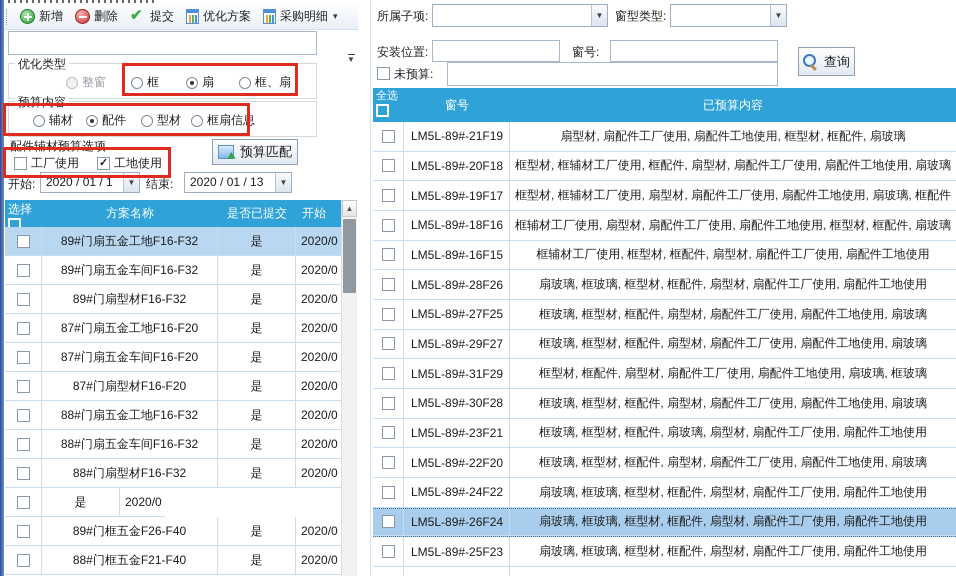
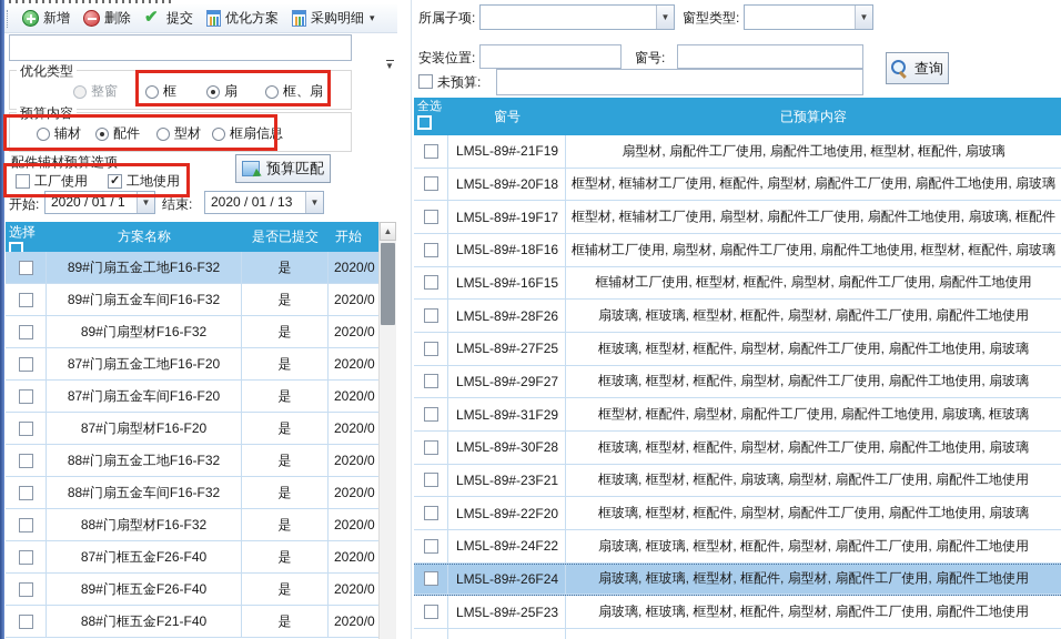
  新增
  删除
  提交
  优化方案
  采购明细
  ▾
  ▼
  优化类型
  整窗
  框
  扇
  框、扇
  预算内容
  辅材
  配件
  型材
  框扇信息
  配件辅材预算选项
  工厂使用
  工地使用
  预算匹配
  开始:
  2020 / 01 / 1
  ▼
  结束:
  2020 / 01 / 13
  ▼
  选择
  方案名称
  是否已提交
  开始
  89#门扇五金工地F16-F32
  是
  2020/0
  89#门扇五金车间F16-F32
  是
  2020/0
  89#门扇型材F16-F32
  是
  2020/0
  87#门扇五金工地F16-F20
  是
  2020/0
  87#门扇五金车间F16-F20
  是
  2020/0
  87#门扇型材F16-F20
  是
  2020/0
  88#门扇五金工地F16-F32
  是
  2020/0
  88#门扇五金车间F16-F32
  是
  2020/0
  88#门扇型材F16-F32
  是
  2020/0
+ 87#门框五金F26-F40
  是
  2020/0
  89#门框五金F26-F40
  是
  2020/0
  88#门框五金F21-F40
  是
  2020/0
  ▲
  所属子项:
  ▼
  窗型类型:
  ▼
  安装位置:
  窗号:
  未预算:
  查询
  全选
  窗号
  已预算内容
  LM5L-89#-21F19
  扇型材, 扇配件工厂使用, 扇配件工地使用, 框型材, 框配件, 扇玻璃
  LM5L-89#-20F18
  框型材, 框辅材工厂使用, 框配件, 扇型材, 扇配件工厂使用, 扇配件工地使用, 扇玻璃
  LM5L-89#-19F17
  框型材, 框辅材工厂使用, 扇型材, 扇配件工厂使用, 扇配件工地使用, 扇玻璃, 框配件
  LM5L-89#-18F16
  框辅材工厂使用, 扇型材, 扇配件工厂使用, 扇配件工地使用, 框型材, 框配件, 扇玻璃
  LM5L-89#-16F15
  框辅材工厂使用, 框型材, 框配件, 扇型材, 扇配件工厂使用, 扇配件工地使用
  LM5L-89#-28F26
  扇玻璃, 框玻璃, 框型材, 框配件, 扇型材, 扇配件工厂使用, 扇配件工地使用
  LM5L-89#-27F25
  框玻璃, 框型材, 框配件, 扇型材, 扇配件工厂使用, 扇配件工地使用, 扇玻璃
  LM5L-89#-29F27
  框玻璃, 框型材, 框配件, 扇型材, 扇配件工厂使用, 扇配件工地使用, 扇玻璃
  LM5L-89#-31F29
  框型材, 框配件, 扇型材, 扇配件工厂使用, 扇配件工地使用, 扇玻璃, 框玻璃
  LM5L-89#-30F28
  框玻璃, 框型材, 框配件, 扇型材, 扇配件工厂使用, 扇配件工地使用, 扇玻璃
  LM5L-89#-23F21
  框玻璃, 框型材, 框配件, 扇玻璃, 扇型材, 扇配件工厂使用, 扇配件工地使用
  LM5L-89#-22F20
  框玻璃, 框型材, 框配件, 扇型材, 扇配件工厂使用, 扇配件工地使用, 扇玻璃
  LM5L-89#-24F22
  扇玻璃, 框玻璃, 框型材, 框配件, 扇型材, 扇配件工厂使用, 扇配件工地使用
  LM5L-89#-26F24
  扇玻璃, 框玻璃, 框型材, 框配件, 扇型材, 扇配件工厂使用, 扇配件工地使用
  LM5L-89#-25F23
  扇玻璃, 框玻璃, 框型材, 框配件, 扇型材, 扇配件工厂使用, 扇配件工地使用
